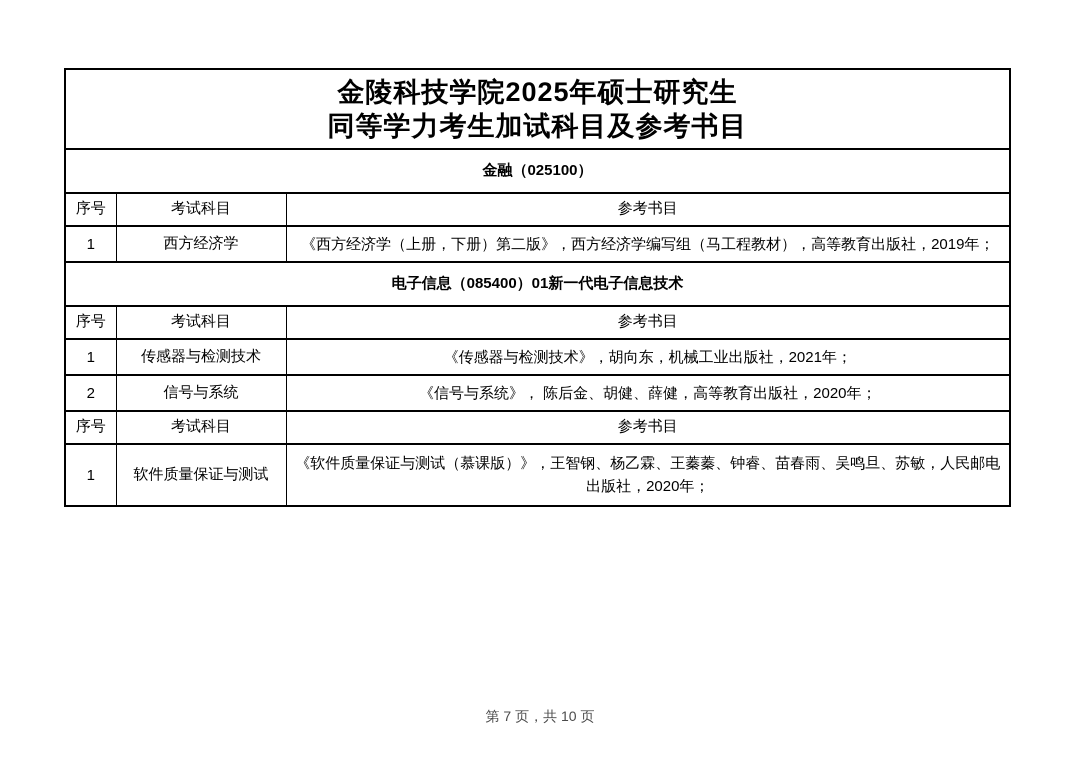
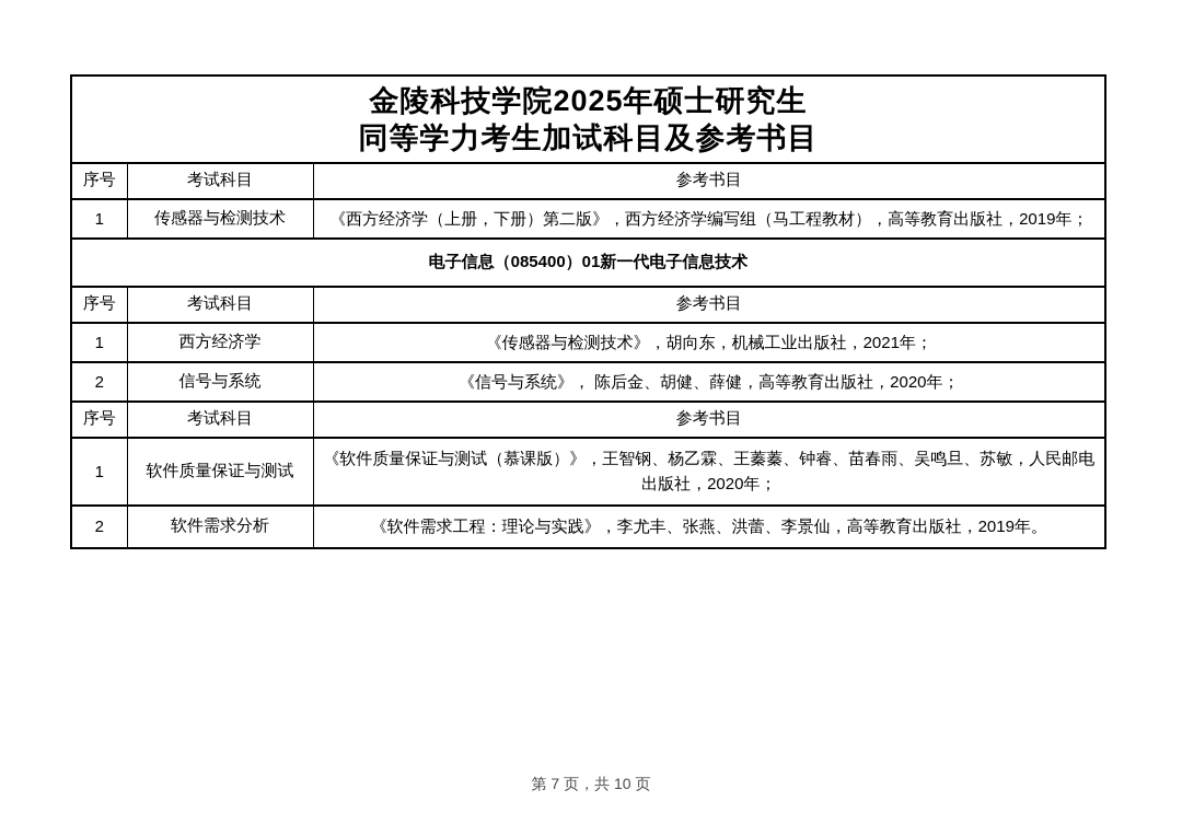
  金陵科技学院2025年硕士研究生 同等学力考生加试科目及参考书目
- 金融（025100）
  序号	考试科目	参考书目
- 1	西方经济学	《西方经济学（上册，下册）第二版》，西方经济学编写组（马工程教材），高等教育出版社，2019年；
+ 1	传感器与检测技术	《西方经济学（上册，下册）第二版》，西方经济学编写组（马工程教材），高等教育出版社，2019年；
  电子信息（085400）01新一代电子信息技术
  序号	考试科目	参考书目
- 1	传感器与检测技术	《传感器与检测技术》，胡向东，机械工业出版社，2021年；
+ 1	西方经济学	《传感器与检测技术》，胡向东，机械工业出版社，2021年；
  2	信号与系统	《信号与系统》， 陈后金、胡健、薛健，高等教育出版社，2020年；
  序号	考试科目	参考书目
  1	软件质量保证与测试	《软件质量保证与测试（慕课版）》，王智钢、杨乙霖、王蓁蓁、钟睿、苗春雨、吴鸣旦、苏敏，人民邮电出版社，2020年；
+ 2	软件需求分析	《软件需求工程：理论与实践》，李尤丰、张燕、洪蕾、李景仙，高等教育出版社，2019年。
  第 7 页，共 10 页
